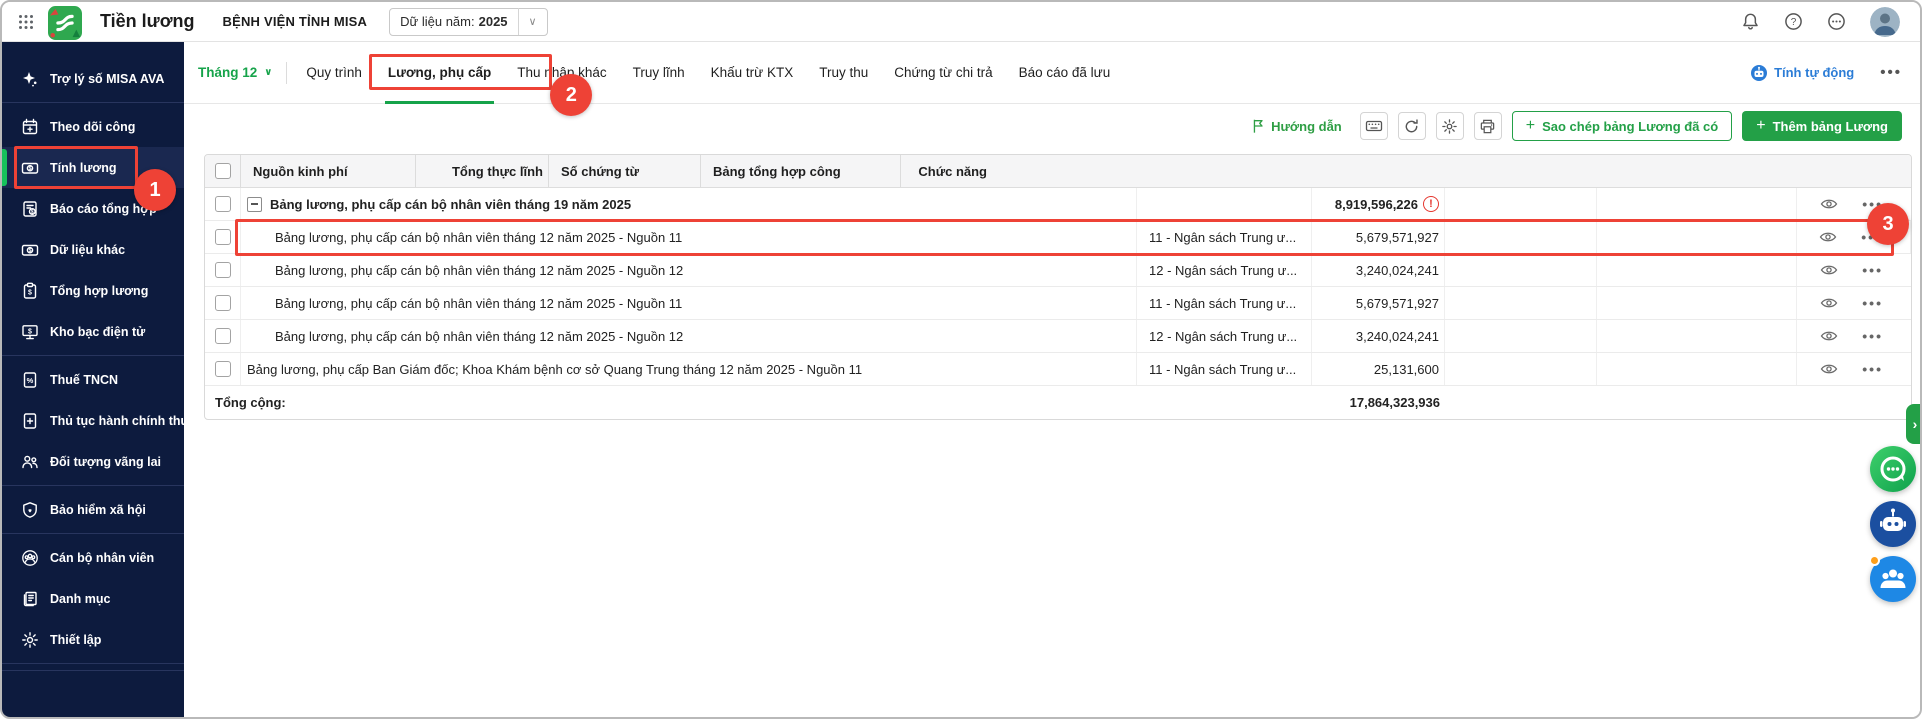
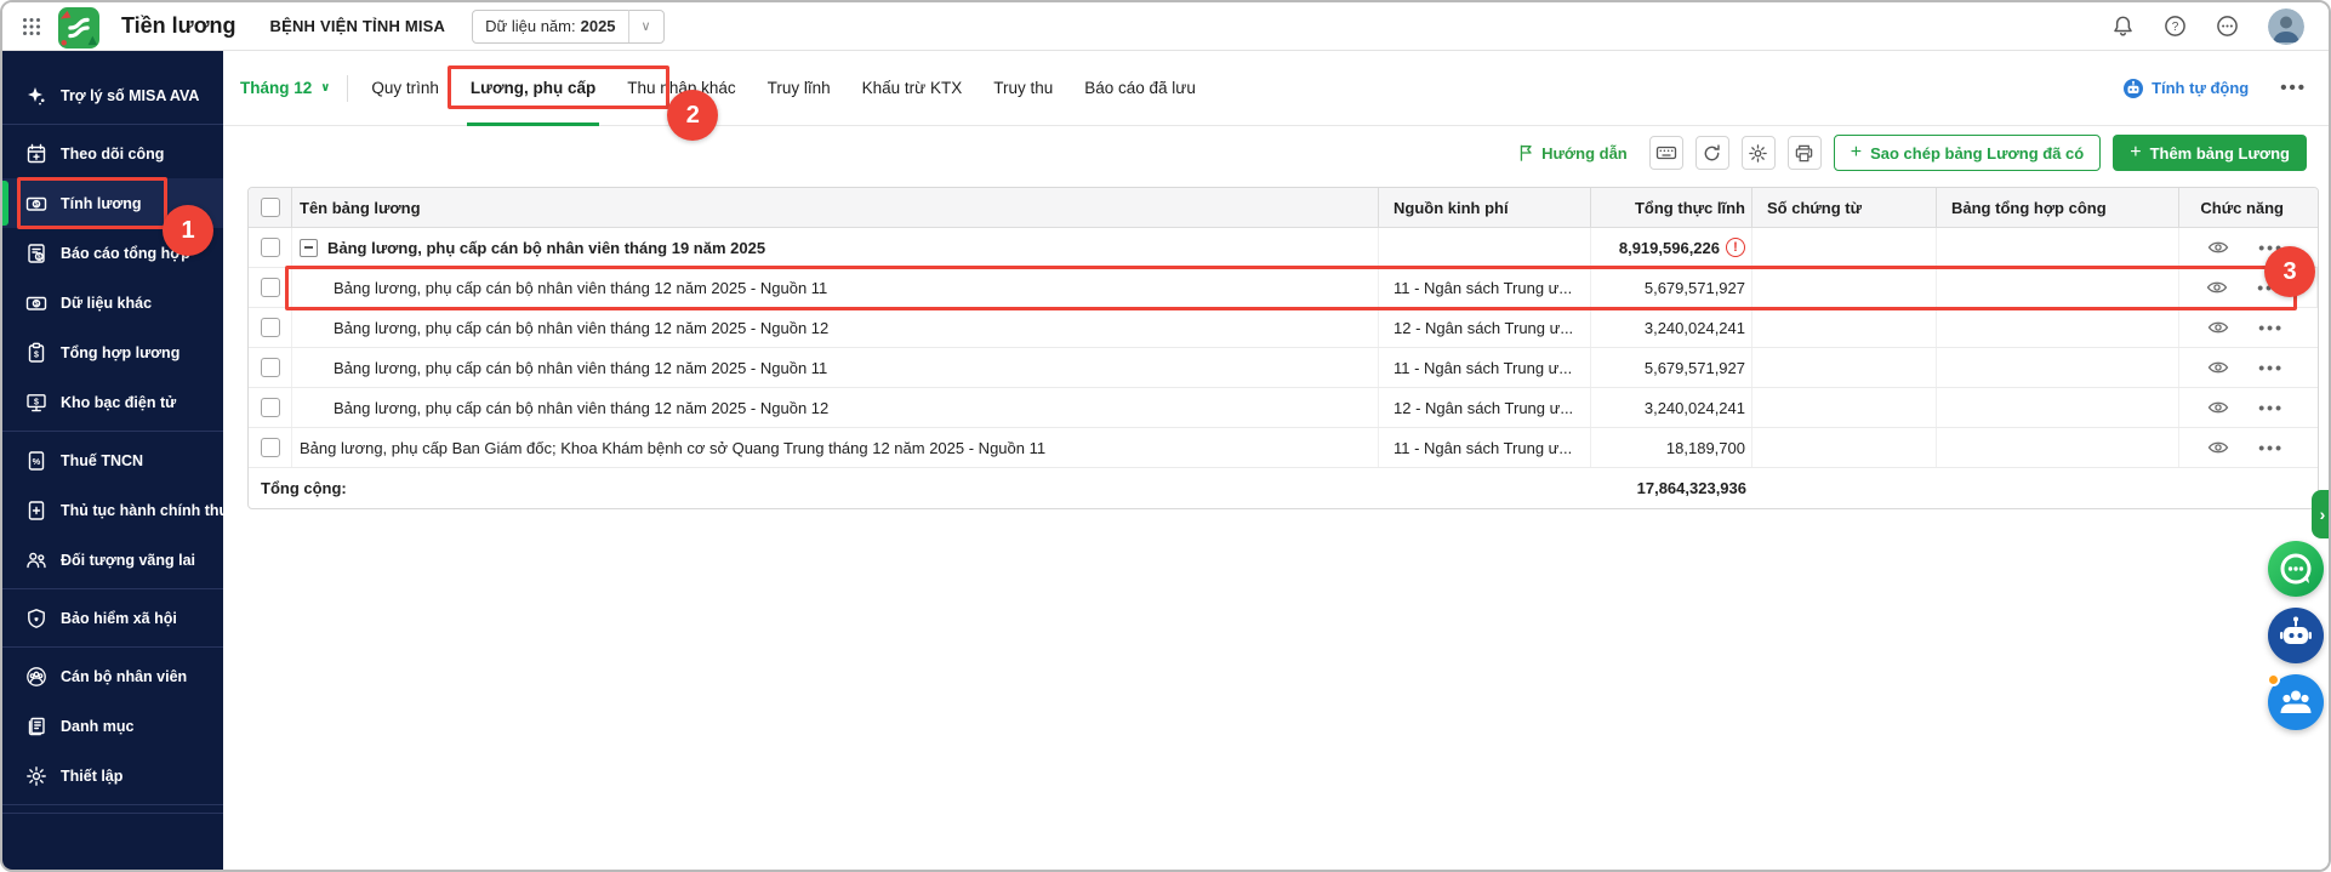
  Tiền lương
  BỆNH VIỆN TỈNH MISA
  Dữ liệu năm:
  2025
  ∨
  ?
  Trợ lý số MISA AVA
  Theo dõi công
  Tính lương
  1
  Báo cáo tổng h
  Dữ liệu khác
  Tổng hợp lương
  Kho bạc điện tử
  %
  Thuế TNCN
  Thủ tục hành chính th
  Đối tượng vãng lai
  Bảo hiểm xã hội
  Cán bộ nhân viên
  Danh mục
  Thiết lập
  Tháng 12
  ∨
  Quy trình
  Lương, phụ cấp
  2
  Thu nhập khác
  Truy lĩnh
  Khấu trừ KTX
  Truy thu
- Chứng từ chi trả
  Báo cáo đã lưu
  Tính tự động
  •••
  Hướng dẫn
  +
  Sao chép bảng Lương đã có
  +
  Thêm bảng Lương
+ Tên bảng lương
  Nguồn kinh phí
  Tổng thực lĩnh
  Số chứng từ
  Bảng tổng hợp công
  Chức năng
  Bảng lương, phụ cấp cán bộ nhân viên tháng 19 năm 2025
  8,919,596,226
  !
  Bảng lương, phụ cấp cán bộ nhân viên tháng 12 năm 2025 - Nguồn 11
  11 - Ngân sách Trung ư...
  5,679,571,927
  3
  Bảng lương, phụ cấp cán bộ nhân viên tháng 12 năm 2025 - Nguồn 12
  12 - Ngân sách Trung ư...
  3,240,024,241
  •••
  Bảng lương, phụ cấp cán bộ nhân viên tháng 12 năm 2025 - Nguồn 11
  11 - Ngân sách Trung ư...
  5,679,571,927
  •••
  Bảng lương, phụ cấp cán bộ nhân viên tháng 12 năm 2025 - Nguồn 12
  12 - Ngân sách Trung ư...
  3,240,024,241
  •••
  Bảng lương, phụ cấp Ban Giám đốc; Khoa Khám bệnh cơ sở Quang Trung tháng 12 năm 2025 - Nguồn 11
  11 - Ngân sách Trung ư...
- 25,131,600
+ 18,189,700
  •••
  Tổng cộng:
  17,864,323,936
  ›
